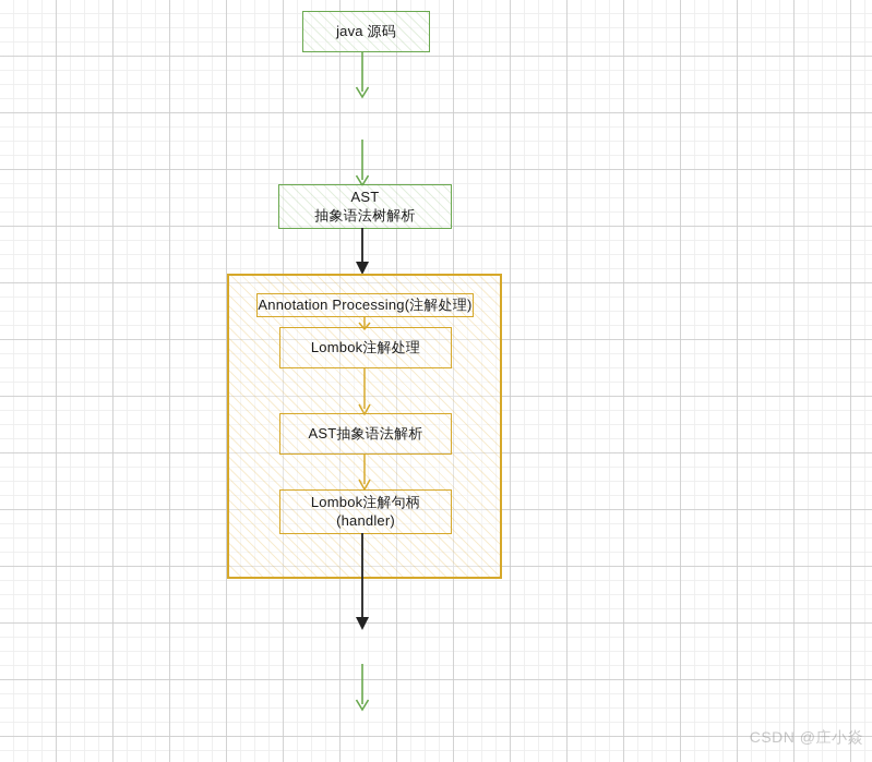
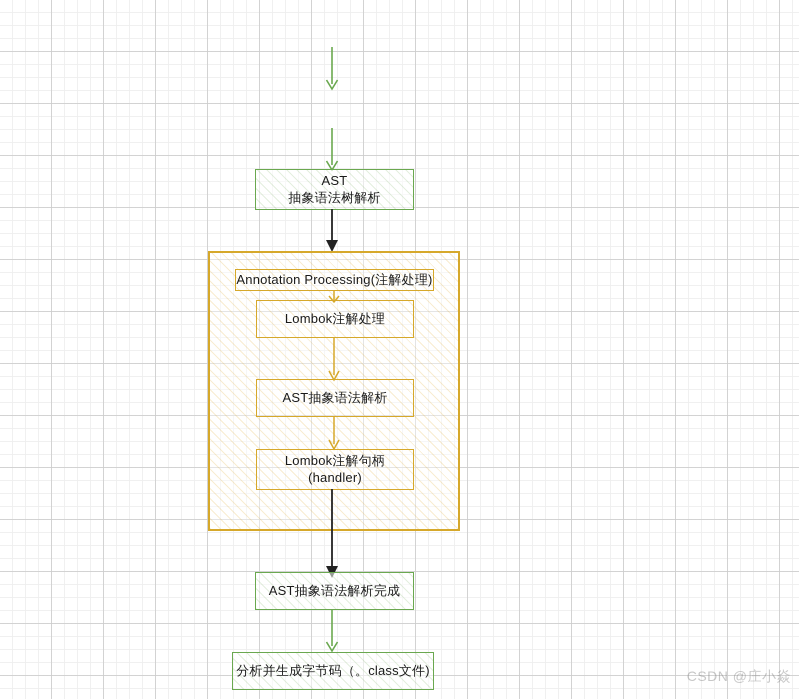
- java 源码
  AST
  抽象语法树解析
  Annotation Processing(注解处理)
  Lombok注解处理
  AST抽象语法解析
  Lombok注解句柄
  (handler)
+ AST抽象语法解析完成
+ 分析并生成字节码（。class文件)
  CSDN @庄小焱
